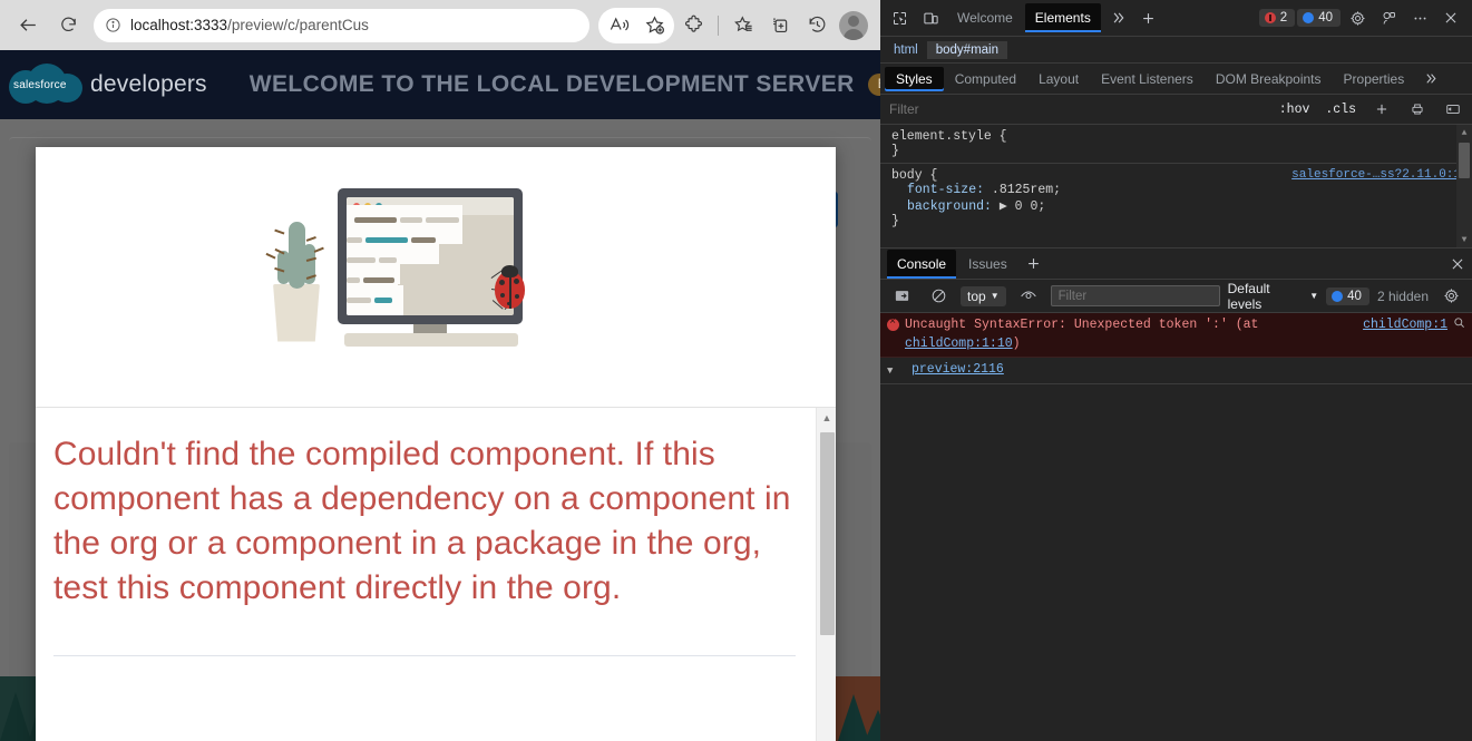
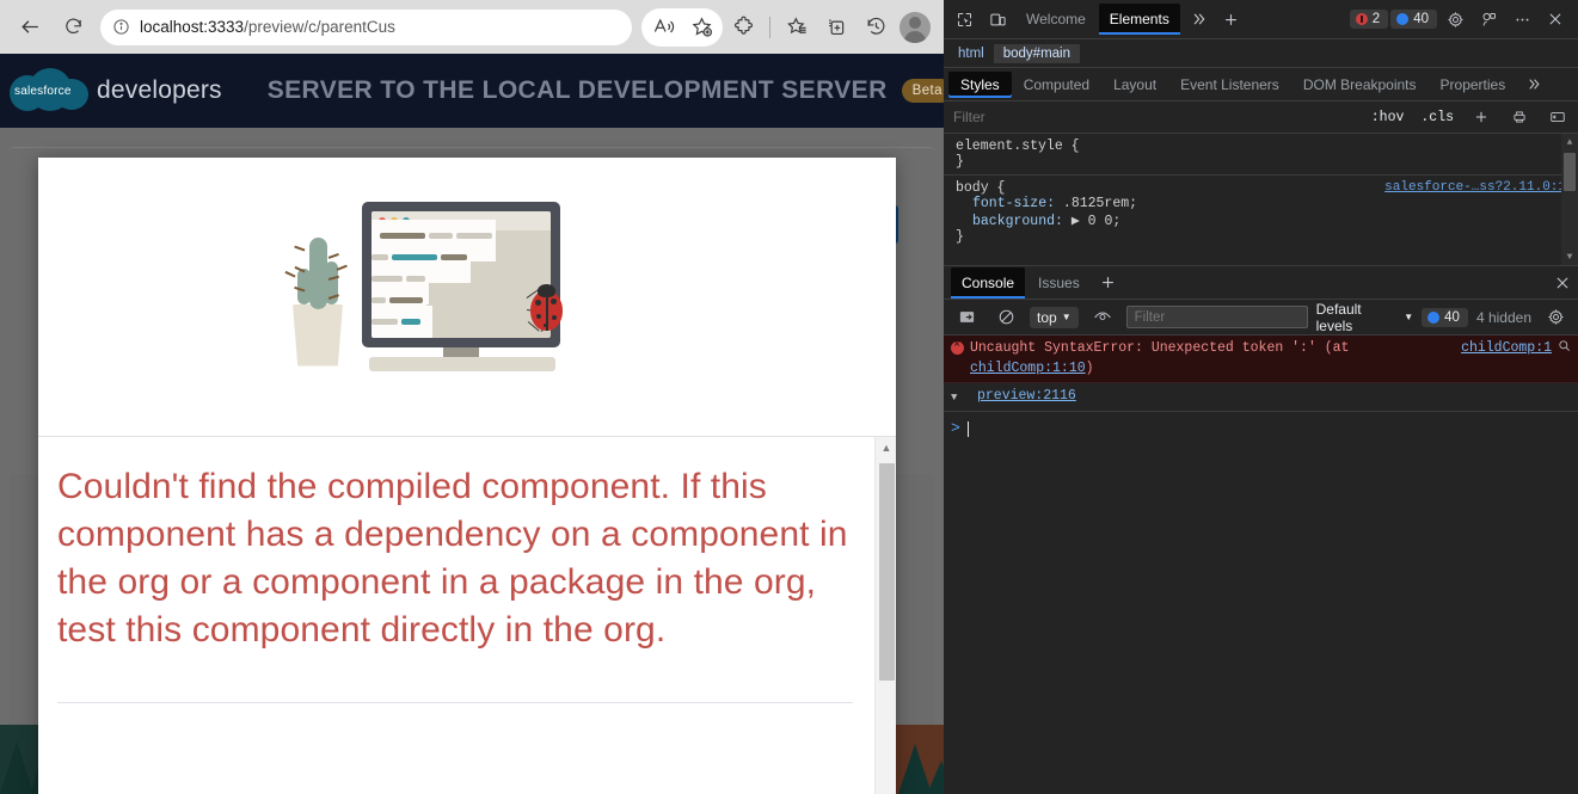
  localhost:3333/preview/c/parentCus
  salesforce
  developers
- WELCOME TO THE LOCAL DEVELOPMENT SERVER
+ SERVER TO THE LOCAL DEVELOPMENT SERVER Beta
  Couldn't find the compiled component. If this component has a dependency on a component in the org or a component in a package in the org, test this component directly in the org.
  ▲
  Welcome
  Elements
  2
  40
  html
  body#main
  Styles
  Computed
  Layout
  Event Listeners
  DOM Breakpoints
  Properties
  Filter
  :hov
  .cls
  element.style {
  }
  salesforce-…ss?2.11.0:
  body {
  font-size: .8125rem;
  background: ▶ 0 0;
  }
  ▲
  ▼
  Console
  Issues
  top
  ▼
  Filter
  Default levels
  ▼
  40
- 2 hidden
+ 4 hidden
  Uncaught SyntaxError: Unexpected token ':' (at childComp:1:10)
  childComp:1
  ▼
  preview:2116
+ >
